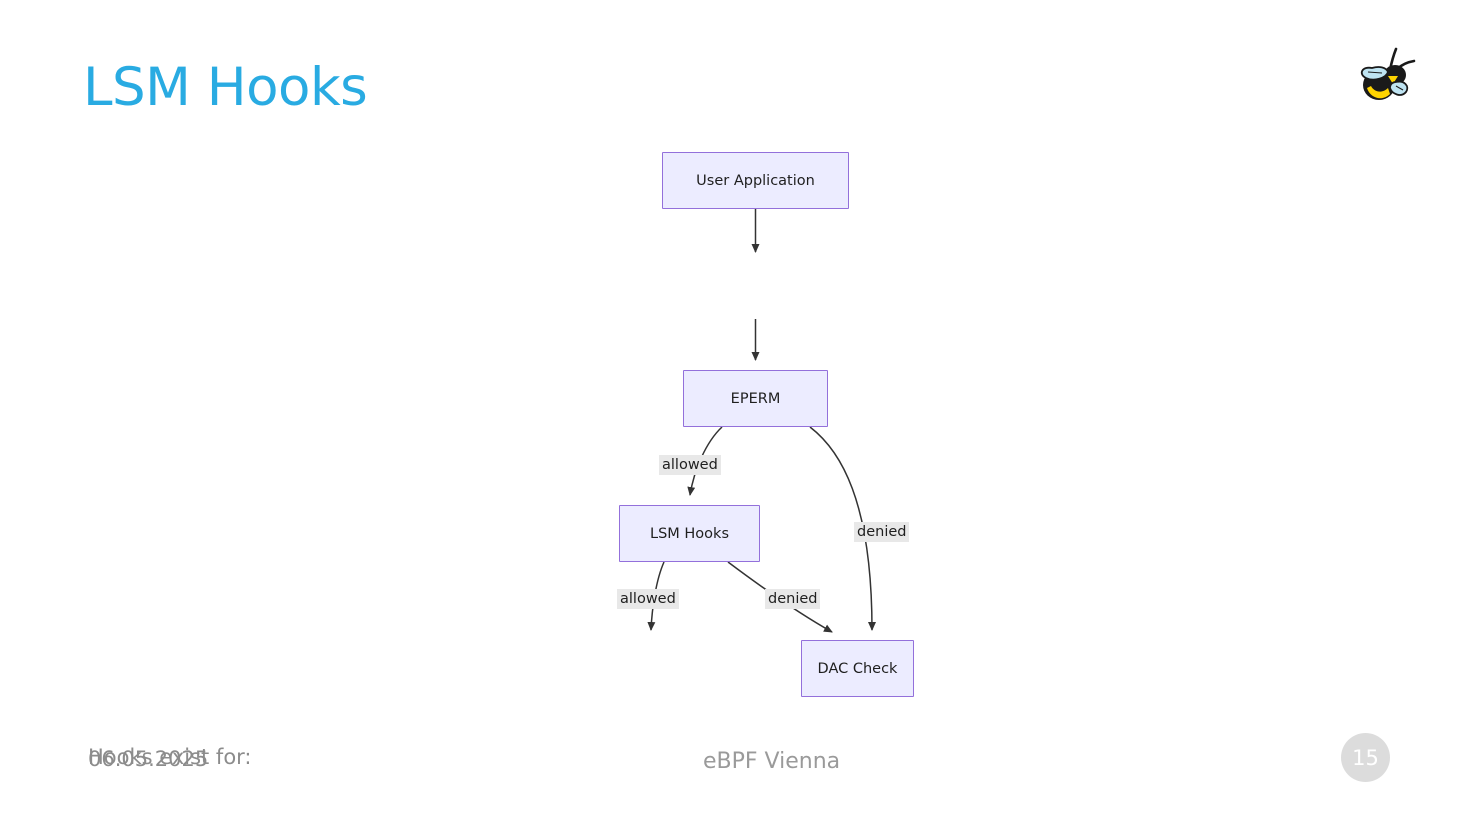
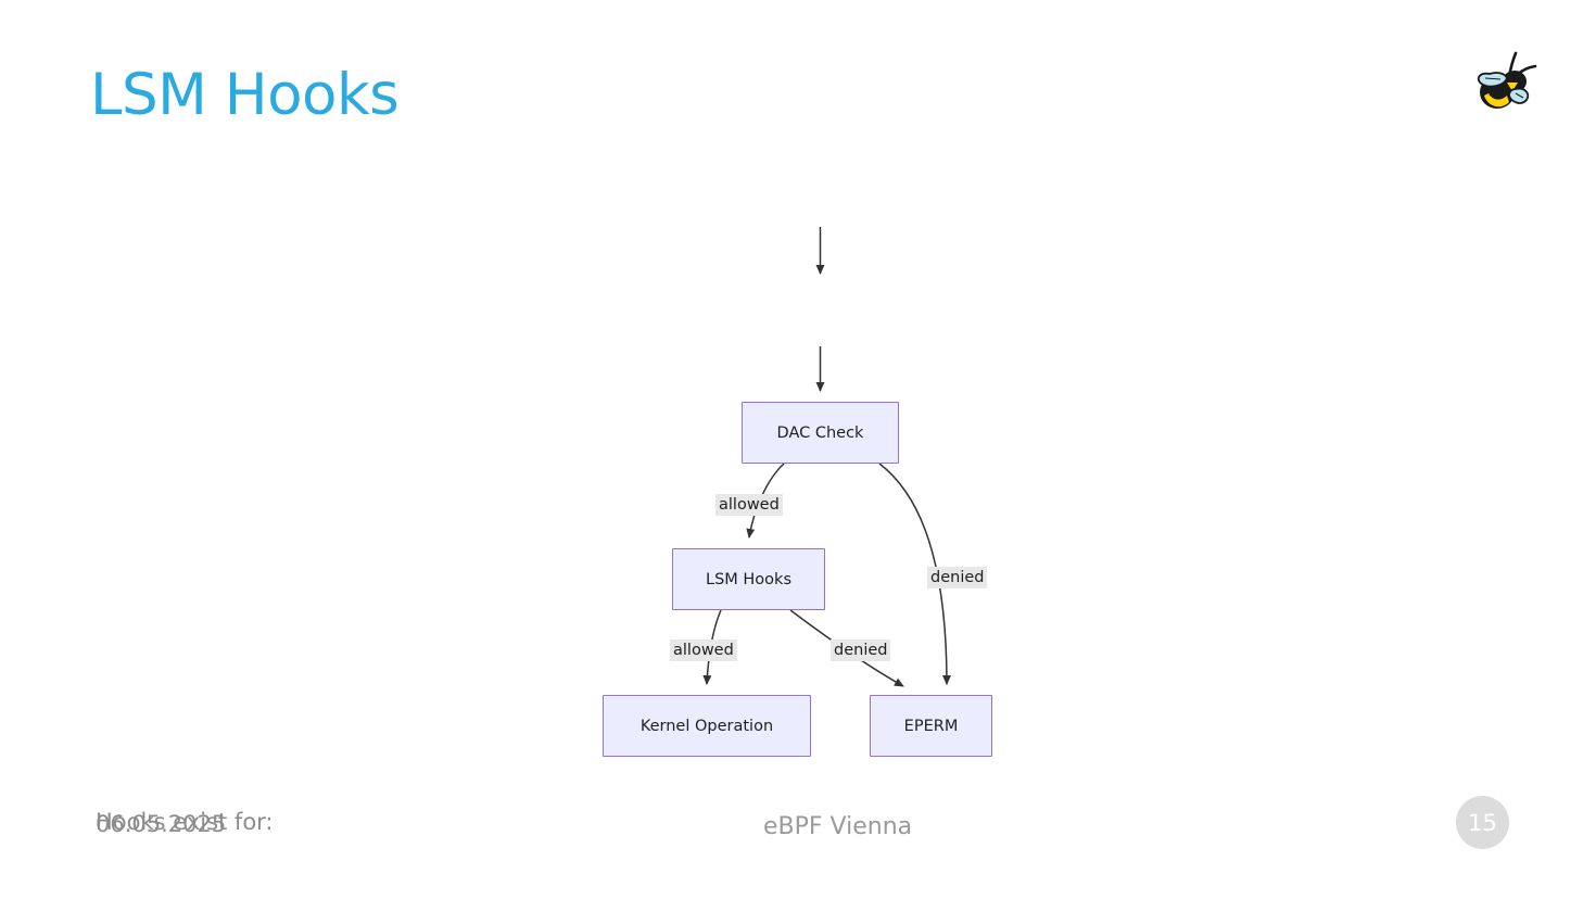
  LSM Hooks
- User Application
- EPERM
+ DAC Check
  LSM Hooks
+ Kernel Operation
- DAC Check
+ EPERM
  allowed
  denied
  allowed
  denied
  Hooks exist for:
  06.05.2025
  eBPF Vienna
  15
